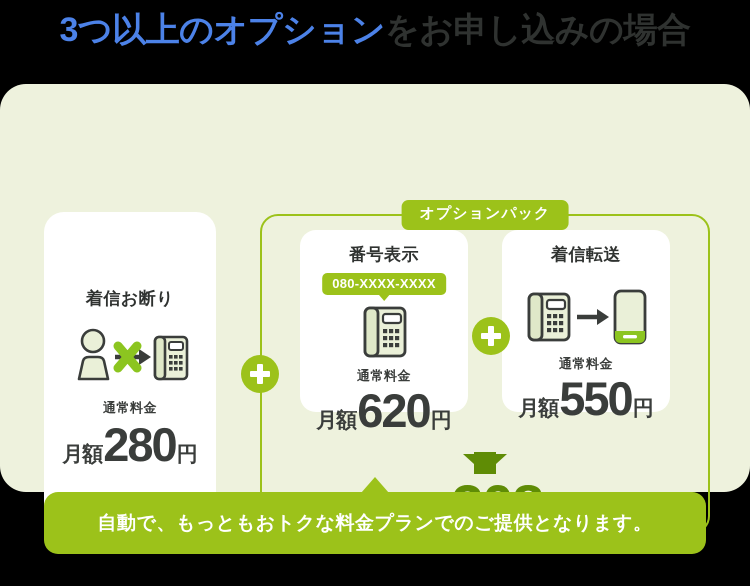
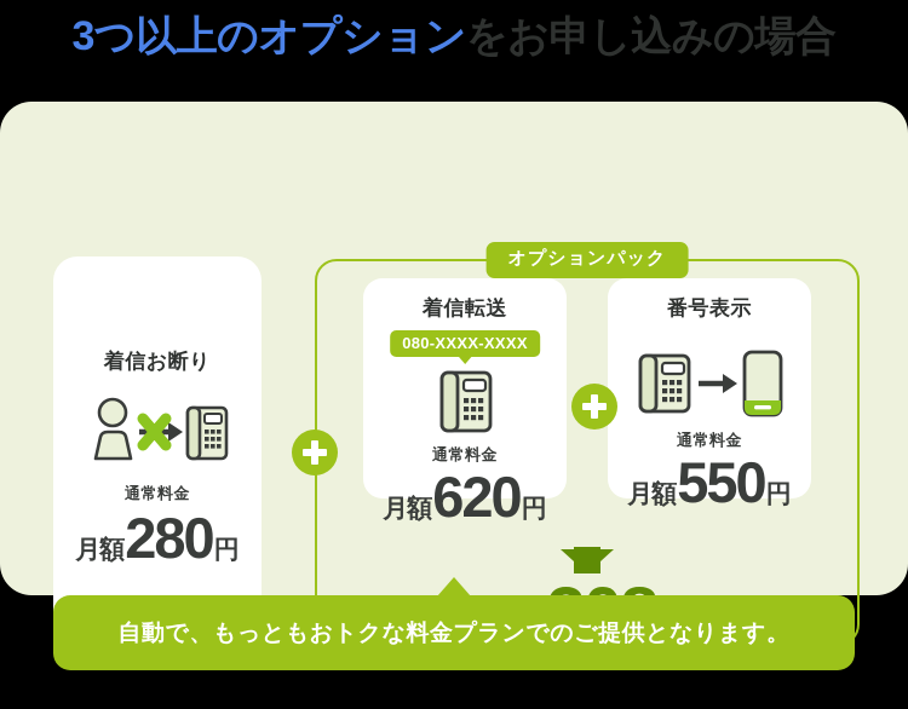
  3つ以上のオプション
  をお申し込みの場合
  オプションパック
  着信お断り
  通常料金
  月額
  280
  円
- 番号表示
+ 着信転送
  080-XXXX-XXXX
  通常料金
  月額
  620
  円
- 着信転送
+ 番号表示
  通常料金
  月額
  550
  円
  自動で、もっともおトクな料金プランでのご提供となります。
